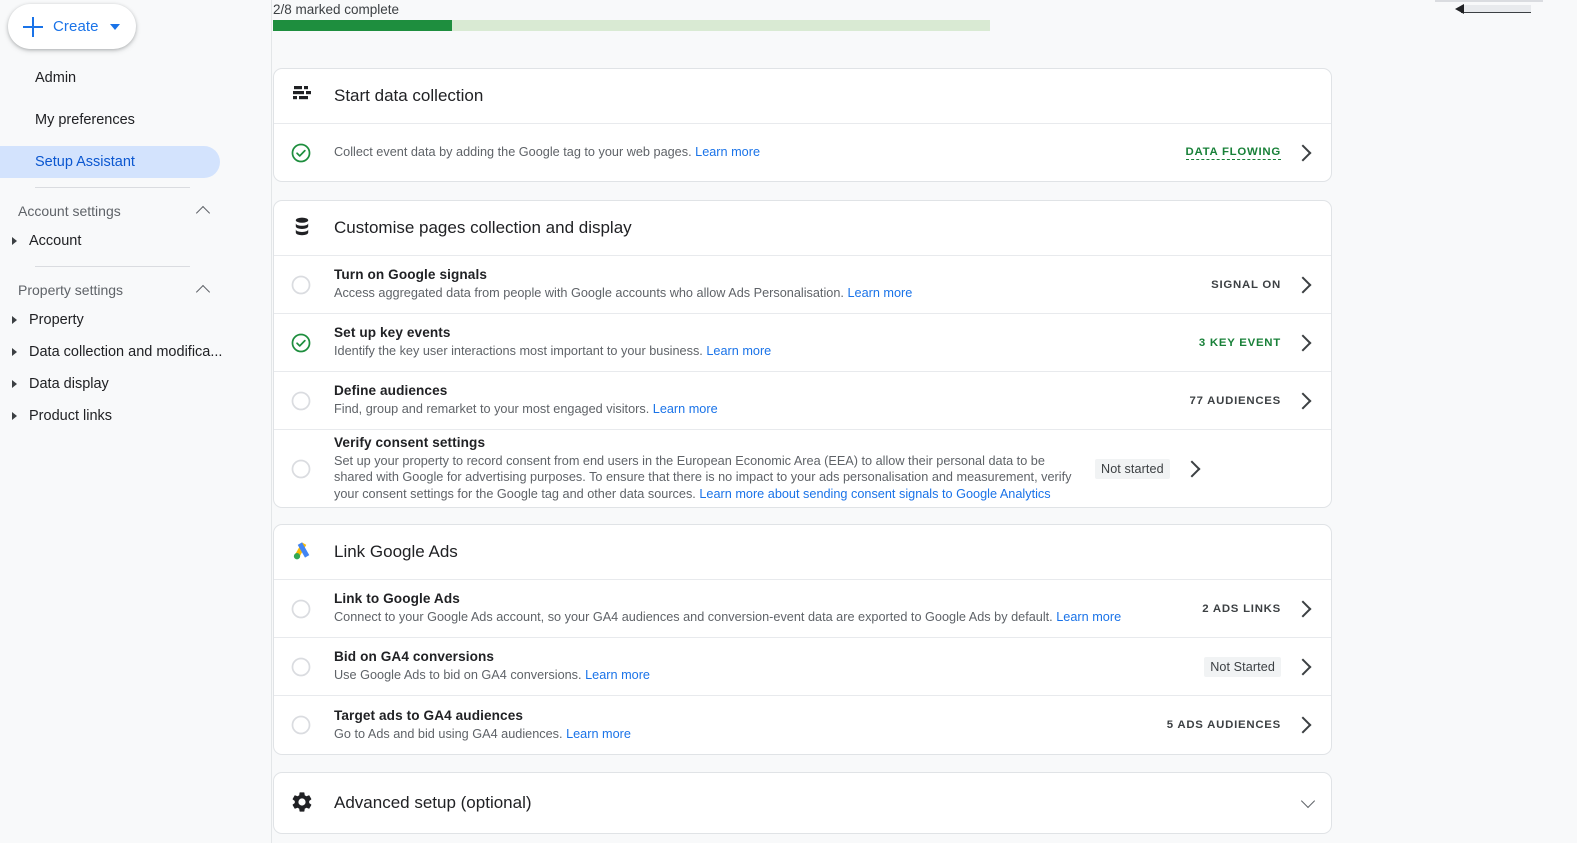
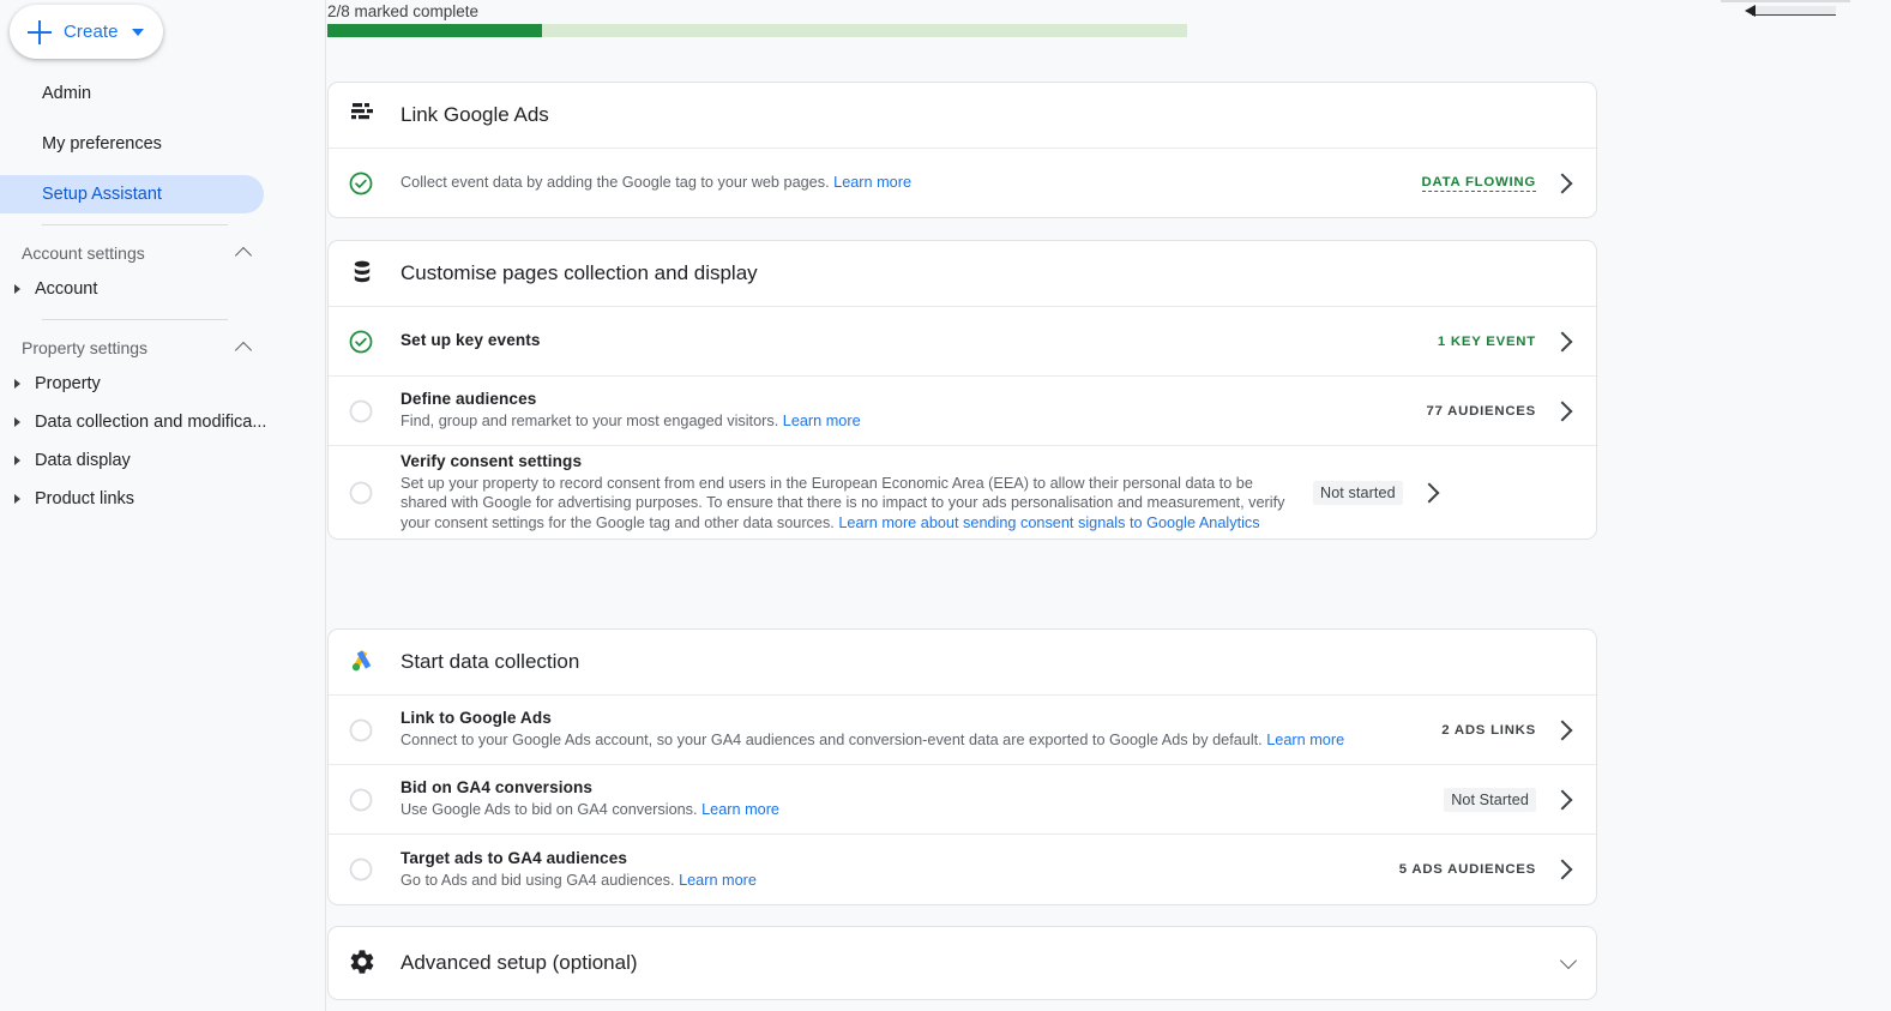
  Create
  Admin
  My preferences
  Setup Assistant
  Account settings
  Account
  Property settings
  Property
  Data collection and modifica...
  Data display
  Product links
  2/8 marked complete
- Start data collection
+ Link Google Ads
  Collect event data by adding the Google tag to your web pages. Learn more
  DATA FLOWING
  Customise pages collection and display
- Turn on Google signals
- Access aggregated data from people with Google accounts who allow Ads Personalisation. Learn more
- SIGNAL ON
  Set up key events
- Identify the key user interactions most important to your business. Learn more
- 3 KEY EVENT
+ 1 KEY EVENT
  Define audiences
  Find, group and remarket to your most engaged visitors. Learn more
  77 AUDIENCES
  Verify consent settings
  Set up your property to record consent from end users in the European Economic Area (EEA) to allow their personal data to be shared with Google for advertising purposes. To ensure that there is no impact to your ads personalisation and measurement, verify your consent settings for the Google tag and other data sources. Learn more about sending consent signals to Google Analytics
  Not started
- Link Google Ads
+ Start data collection
  Link to Google Ads
  Connect to your Google Ads account, so your GA4 audiences and conversion-event data are exported to Google Ads by default. Learn more
  2 ADS LINKS
  Bid on GA4 conversions
  Use Google Ads to bid on GA4 conversions. Learn more
  Not Started
  Target ads to GA4 audiences
  Go to Ads and bid using GA4 audiences. Learn more
  5 ADS AUDIENCES
  Advanced setup (optional)
